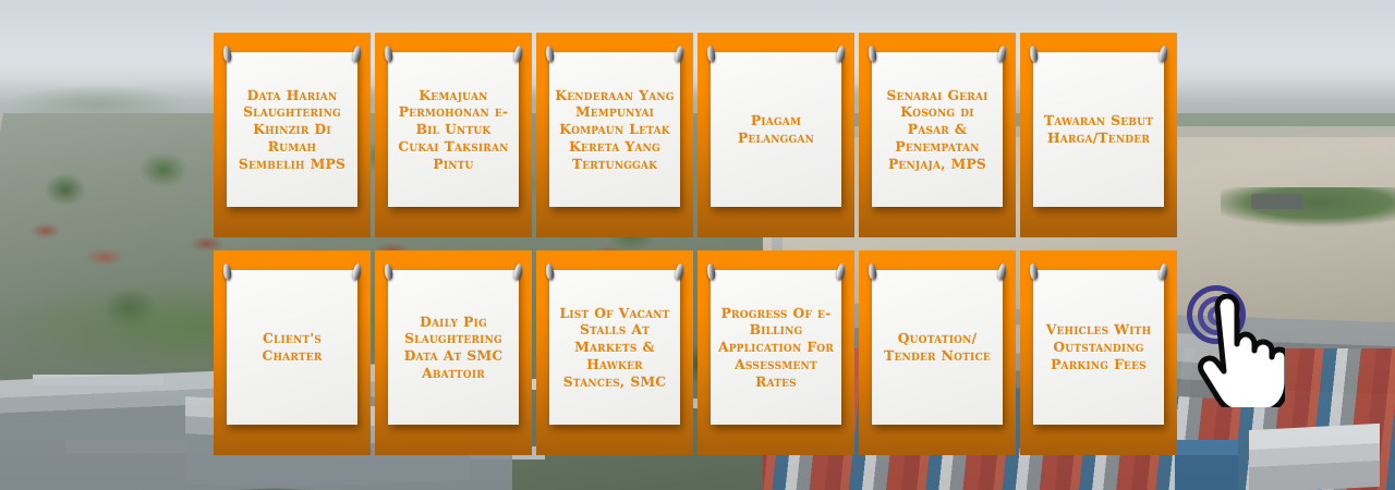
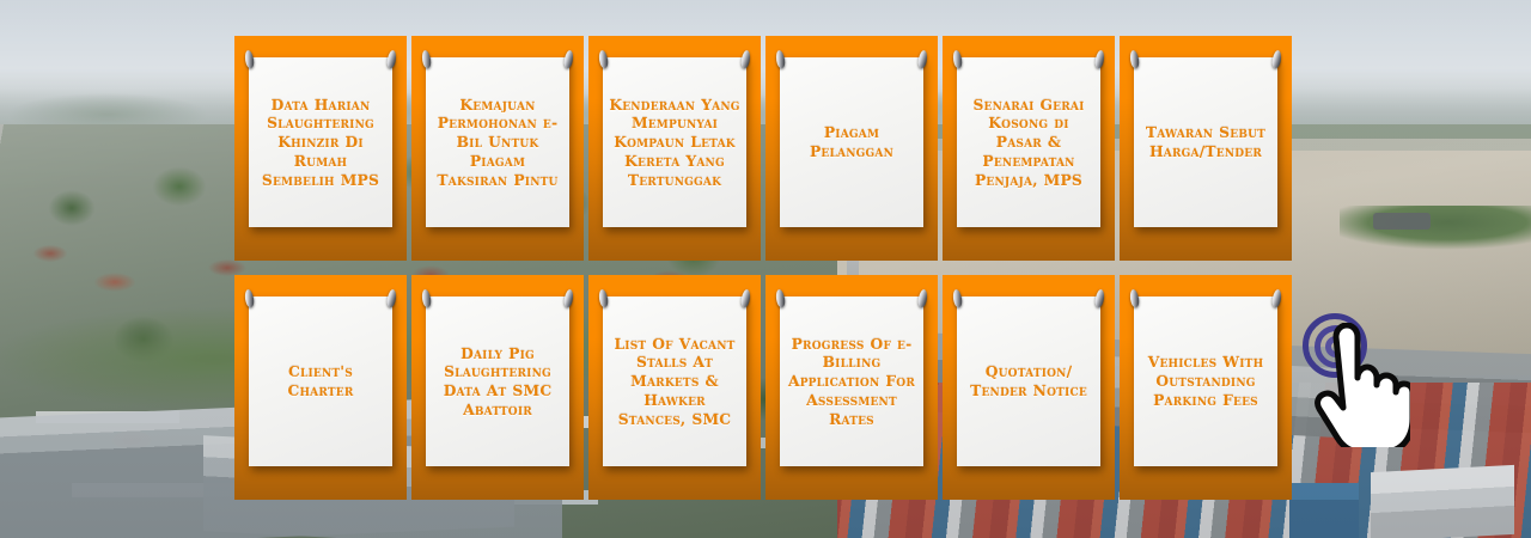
  Data Harian Slaughtering Khinzir Di Rumah Sembelih MPS
- Kemajuan Permohonan e-Bil Untuk Cukai Taksiran Pintu
+ Kemajuan Permohonan e-Bil Untuk Piagam Taksiran Pintu
  Kenderaan Yang Mempunyai Kompaun Letak Kereta Yang Tertunggak
  Piagam Pelanggan
  Senarai Gerai Kosong di Pasar & Penempatan Penjaja, MPS
  Tawaran Sebut Harga/Tender
  Client's Charter
  Daily Pig Slaughtering Data At SMC Abattoir
  List Of Vacant Stalls At Markets & Hawker Stances, SMC
  Progress Of e-Billing Application For Assessment Rates
  Quotation/ Tender Notice
  Vehicles With Outstanding Parking Fees
